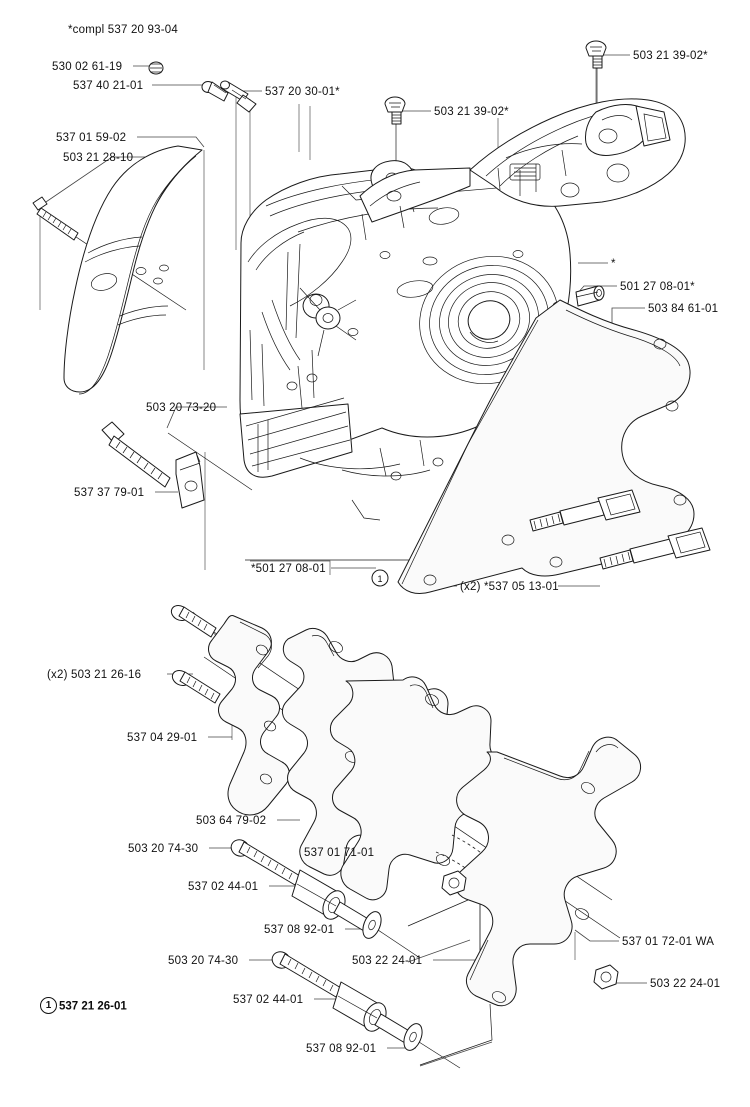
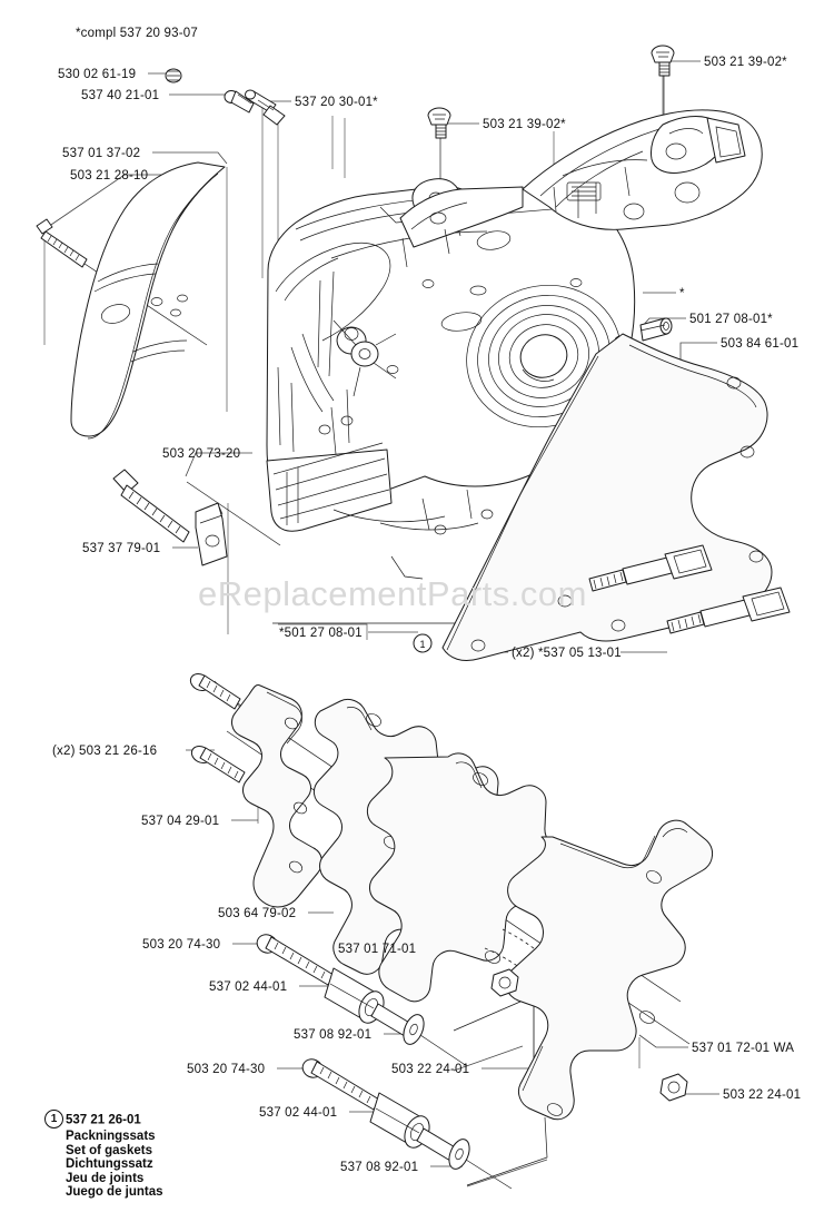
  1
+ eReplacementParts.com
- *compl 537 20 93-04
+ *compl 537 20 93-07
  530 02 61-19
  537 40 21-01
  537 20 30-01*
  503 21 39-02*
  503 21 39-02*
- 537 01 59-02
+ 537 01 37-02
  503 21 28-10
  501 27 08-01*
  503 84 61-01
  503 20 73-20
  537 37 79-01
  *501 27 08-01
  (x2) *537 05 13-01
  (x2) 503 21 26-16
  537 04 29-01
  503 64 79-02
  503 20 74-30
  537 01 71-01
  537 02 44-01
  537 08 92-01
  503 20 74-30
  503 22 24-01
  537 01 72-01 WA
  503 22 24-01
  537 02 44-01
  537 08 92-01
  *
  1 537 21 26-01
+ Packningssats
+ Set of gaskets
+ Dichtungssatz
+ Jeu de joints
+ Juego de juntas
